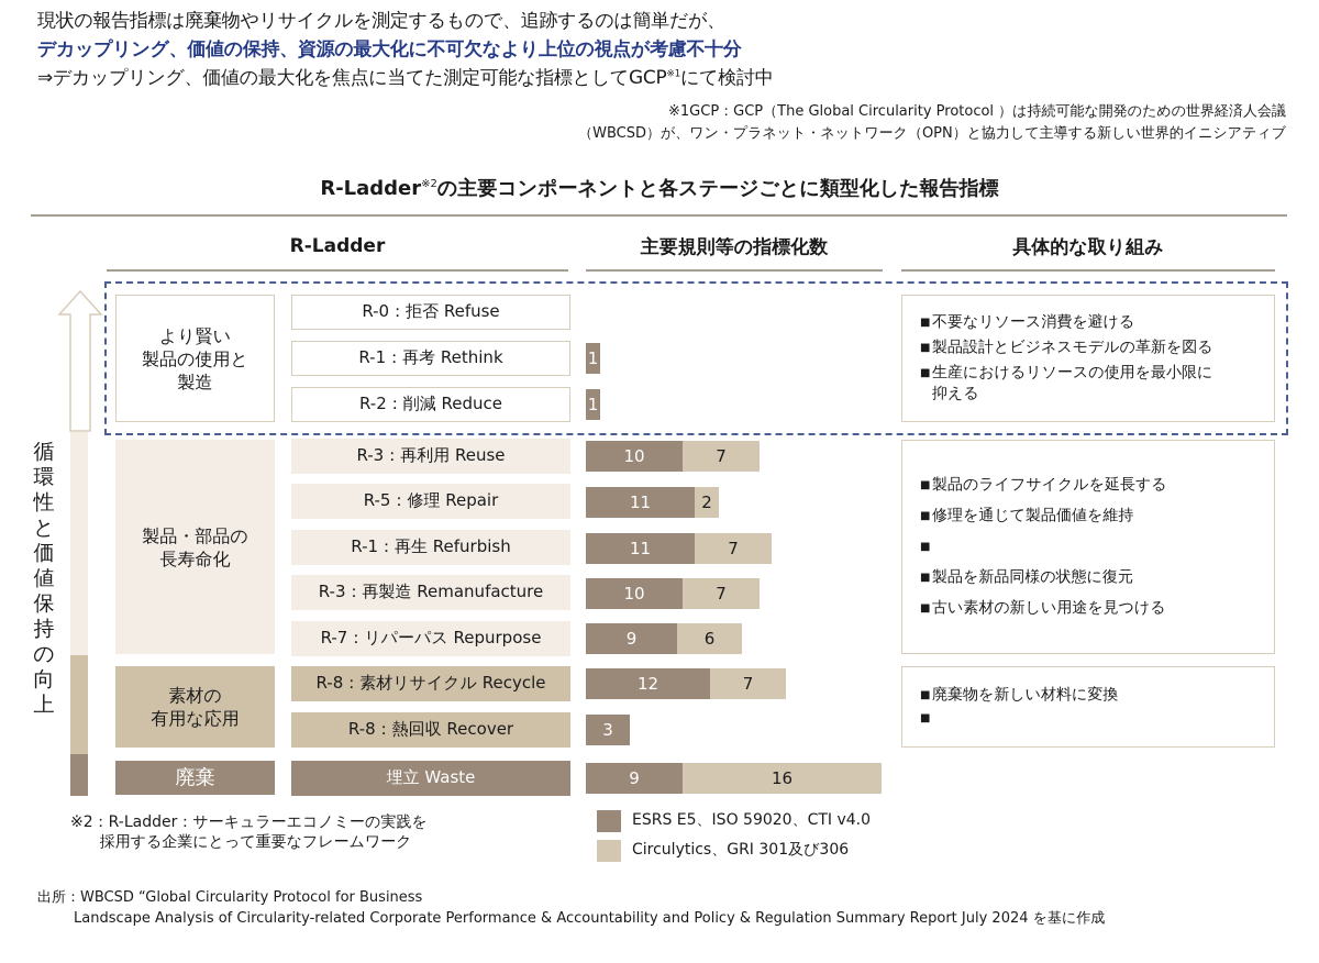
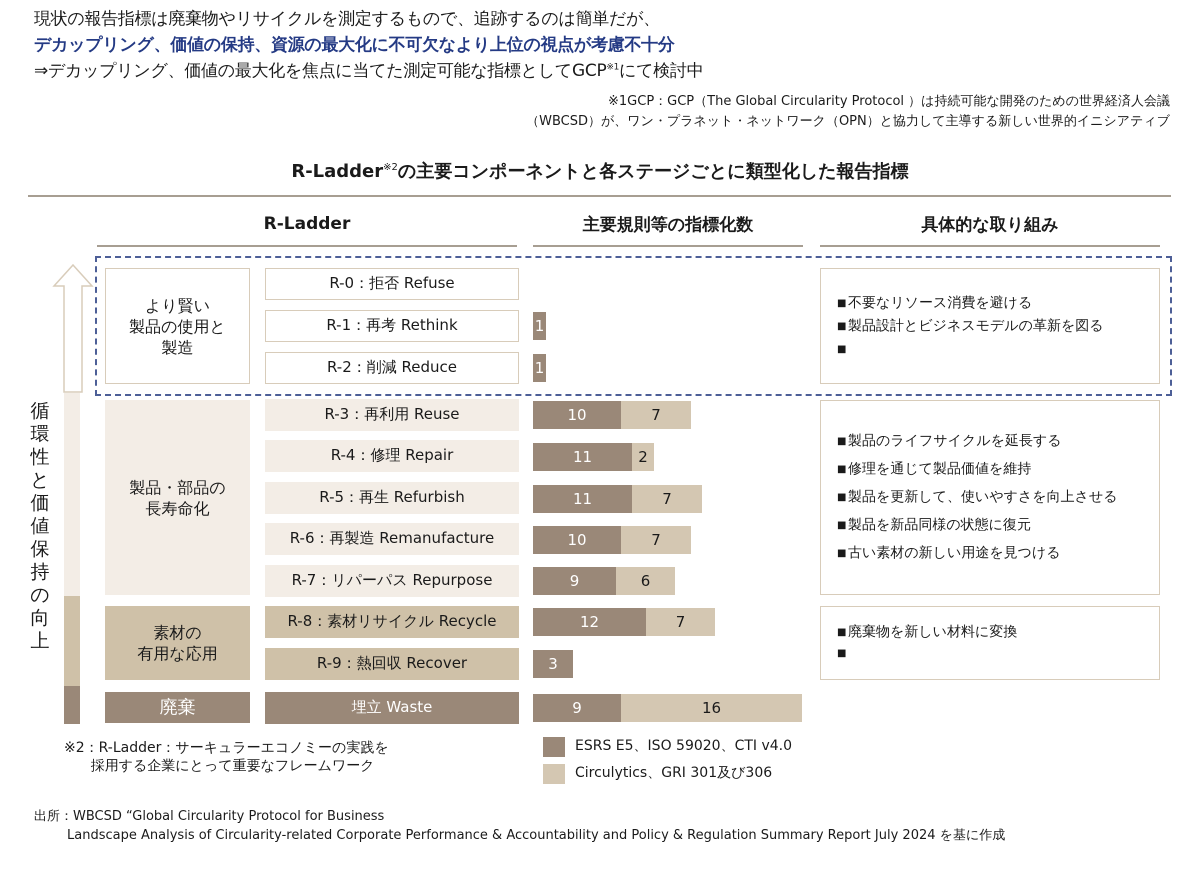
  現状の報告指標は廃棄物やリサイクルを測定するもので、追跡するのは簡単だが、
  デカップリング、価値の保持、資源の最大化に不可欠なより上位の視点が考慮不十分
  ⇒デカップリング、価値の最大化を焦点に当てた測定可能な指標としてGCP※1にて検討中
  ※1GCP：GCP（The Global Circularity Protocol ）は持続可能な開発のための世界経済人会議
  （WBCSD）が、ワン・プラネット・ネットワーク（OPN）と協力して主導する新しい世界的イニシアティブ
  R-Ladder※2の主要コンポーネントと各ステージごとに類型化した報告指標
  R-Ladder
  主要規則等の指標化数
  具体的な取り組み
  循環性と価値保持の向上
  より賢い
  製品の使用と
  製造
  製品・部品の
  長寿命化
  素材の
  有用な応用
  廃棄
  R-0：拒否 Refuse
  R-1：再考 Rethink
  R-2：削減 Reduce
  R-3：再利用 Reuse
- R-5：修理 Repair
+ R-4：修理 Repair
- R-1：再生 Refurbish
+ R-5：再生 Refurbish
- R-3：再製造 Remanufacture
+ R-6：再製造 Remanufacture
  R-7：リパーパス Repurpose
  R-8：素材リサイクル Recycle
- R-8：熱回収 Recover
+ R-9：熱回収 Recover
  埋立 Waste
  1
  1
  10
  7
  11
  2
  11
  7
  10
  7
  9
  6
  12
  7
  3
  9
  16
  ■
  不要なリソース消費を避ける
  ■
  製品設計とビジネスモデルの革新を図る
  ■
- 生産におけるリソースの使用を最小限に
- 抑える
  ■
  製品のライフサイクルを延長する
  ■
  修理を通じて製品価値を維持
  ■
+ 製品を更新して、使いやすさを向上させる
  ■
  製品を新品同様の状態に復元
  ■
  古い素材の新しい用途を見つける
  ■
  廃棄物を新しい材料に変換
  ■
  ※2：R-Ladder：サーキュラーエコノミーの実践を
  採用する企業にとって重要なフレームワーク
  ESRS E5、ISO 59020、CTI v4.0
  Circulytics、GRI 301及び306
  出所：WBCSD “Global Circularity Protocol for Business
  Landscape Analysis of Circularity-related Corporate Performance & Accountability and Policy & Regulation Summary Report July 2024 を基に作成
